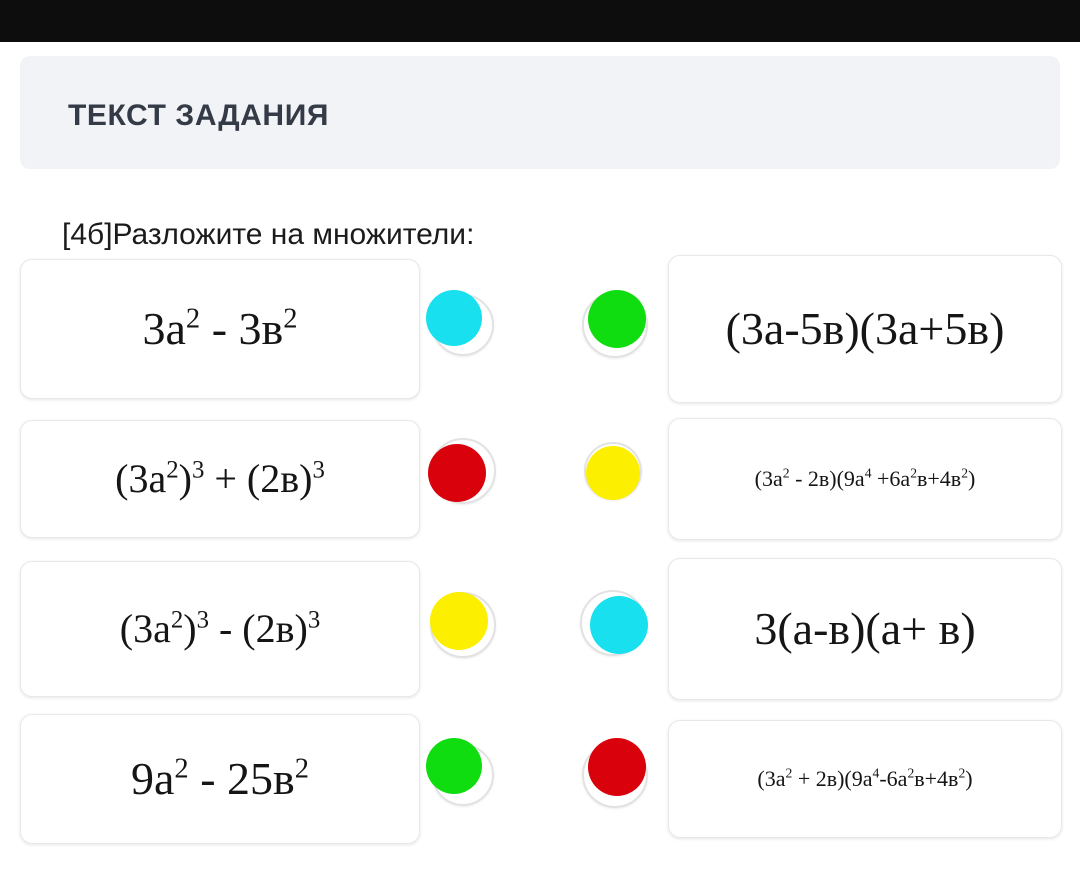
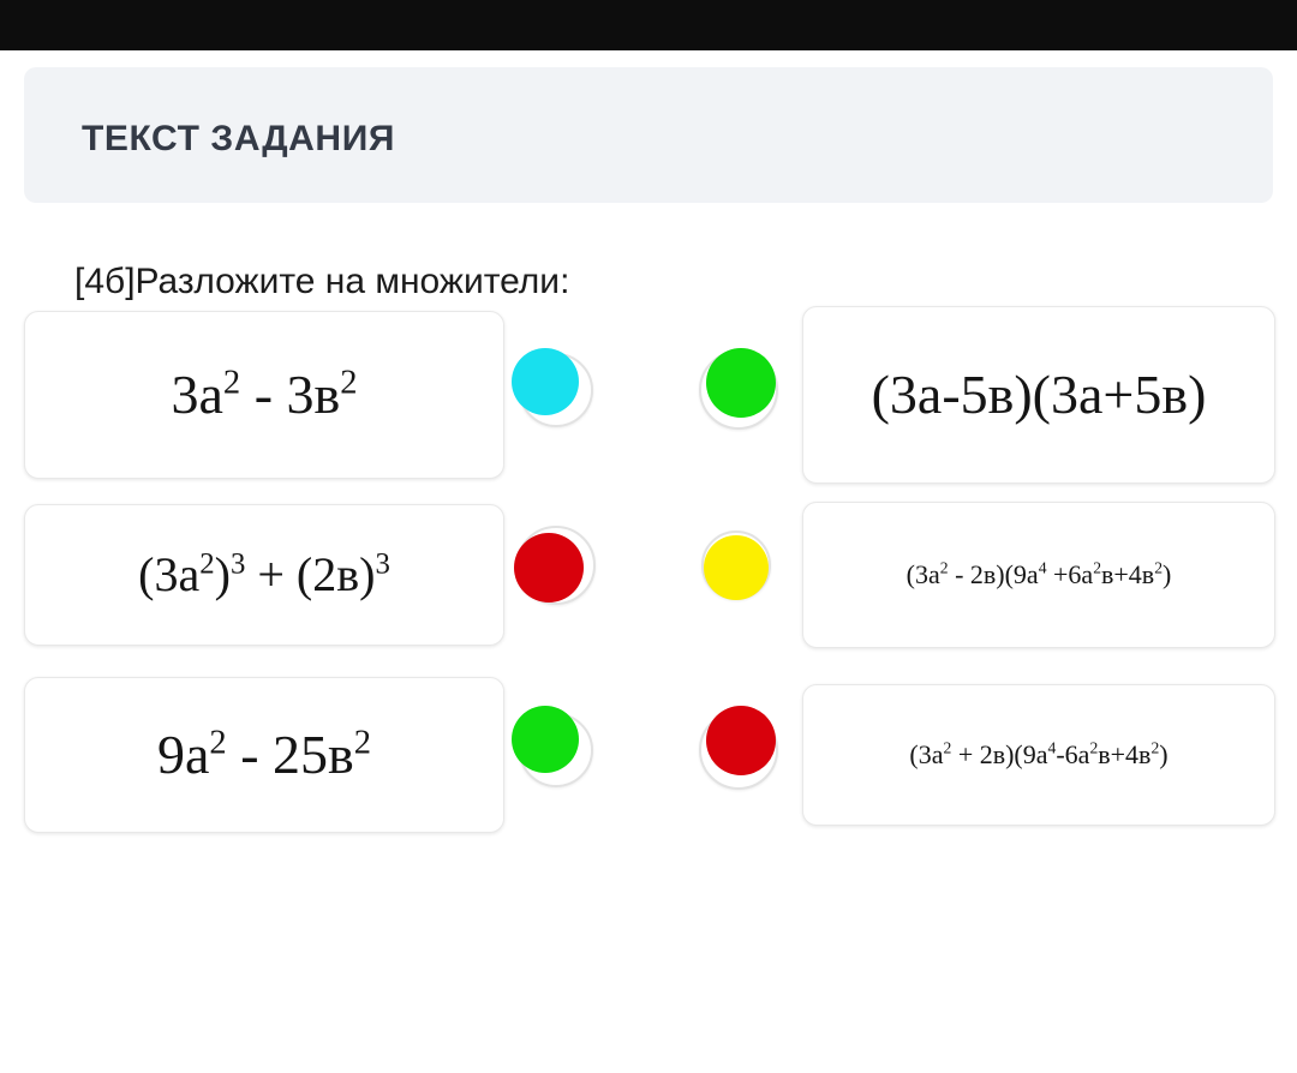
  ТЕКСТ ЗАДАНИЯ
  [4б]Разложите на множители:
  3а2 - 3в2
  (3а-5в)(3а+5в)
  (3а2)3 + (2в)3
  (3а2 - 2в)(9а4 +6а2в+4в2)
- (3а2)3 - (2в)3
- 3(а-в)(а+ в)
  9а2 - 25в2
  (3а2 + 2в)(9а4-6а2в+4в2)
